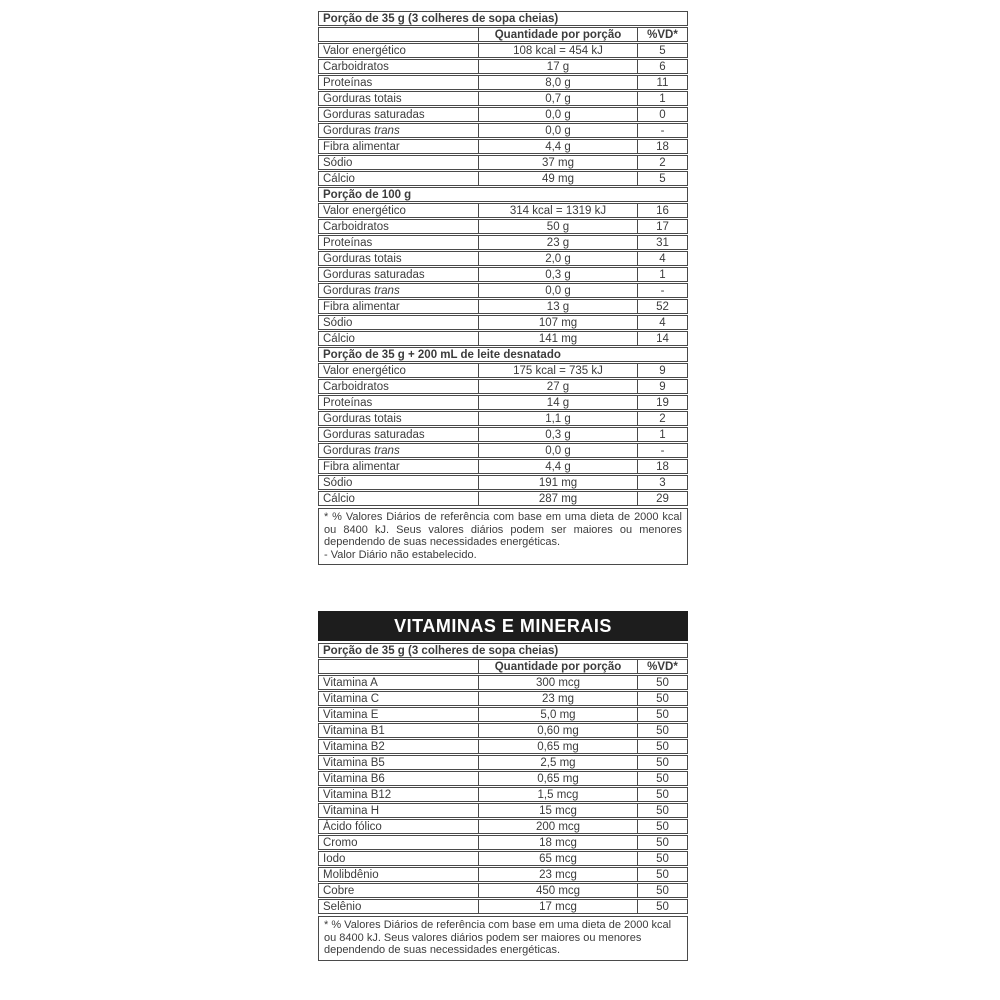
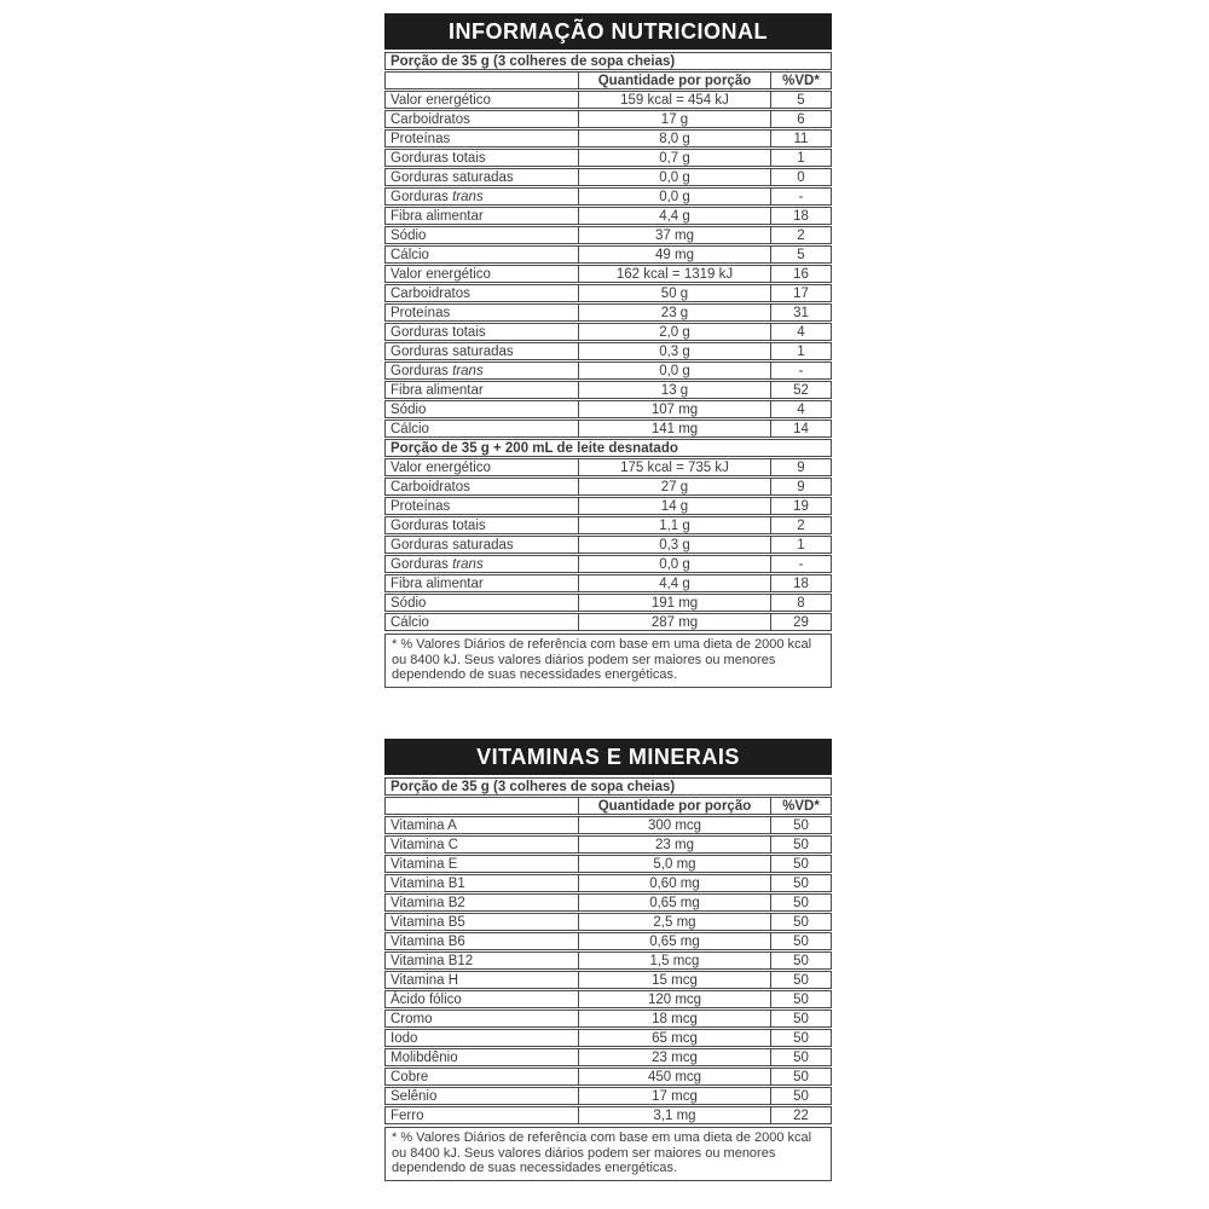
+ INFORMAÇÃO NUTRICIONAL
  Porção de 35 g (3 colheres de sopa cheias)
  Quantidade por porção
  %VD*
  Valor energético
- 108 kcal = 454 kJ
+ 159 kcal = 454 kJ
  5
  Carboidratos
  17 g
  6
  Proteínas
  8,0 g
  11
  Gorduras totais
  0,7 g
  1
  Gorduras saturadas
  0,0 g
  0
  Gorduras
  trans
  0,0 g
  -
  Fibra alimentar
  4,4 g
  18
  Sódio
  37 mg
  2
  Cálcio
  49 mg
  5
- Porção de 100 g
  Valor energético
- 314 kcal = 1319 kJ
+ 162 kcal = 1319 kJ
  16
  Carboidratos
  50 g
  17
  Proteínas
  23 g
  31
  Gorduras totais
  2,0 g
  4
  Gorduras saturadas
  0,3 g
  1
  Gorduras
  trans
  0,0 g
  -
  Fibra alimentar
  13 g
  52
  Sódio
  107 mg
  4
  Cálcio
  141 mg
  14
  Porção de 35 g + 200 mL de leite desnatado
  Valor energético
  175 kcal = 735 kJ
  9
  Carboidratos
  27 g
  9
  Proteínas
  14 g
  19
  Gorduras totais
  1,1 g
  2
  Gorduras saturadas
  0,3 g
  1
  Gorduras
  trans
  0,0 g
  -
  Fibra alimentar
  4,4 g
  18
  Sódio
  191 mg
- 3
+ 8
  Cálcio
  287 mg
  29
  * % Valores Diários de referência com base em uma dieta de 2000 kcal ou 8400 kJ. Seus valores diários podem ser maiores ou menores dependendo de suas necessidades energéticas.
- - Valor Diário não estabelecido.
  VITAMINAS E MINERAIS
  Porção de 35 g (3 colheres de sopa cheias)
  Quantidade por porção
  %VD*
  Vitamina A
  300 mcg
  50
  Vitamina C
  23 mg
  50
  Vitamina E
  5,0 mg
  50
  Vitamina B1
  0,60 mg
  50
  Vitamina B2
  0,65 mg
  50
  Vitamina B5
  2,5 mg
  50
  Vitamina B6
  0,65 mg
  50
  Vitamina B12
  1,5 mcg
  50
  Vitamina H
  15 mcg
  50
  Ácido fólico
- 200 mcg
+ 120 mcg
  50
  Cromo
  18 mcg
  50
  Iodo
  65 mcg
  50
  Molibdênio
  23 mcg
  50
  Cobre
  450 mcg
  50
  Selênio
  17 mcg
  50
+ Ferro
+ 3,1 mg
+ 22
  * % Valores Diários de referência com base em uma dieta de 2000 kcal ou 8400 kJ. Seus valores diários podem ser maiores ou menores dependendo de suas necessidades energéticas.
